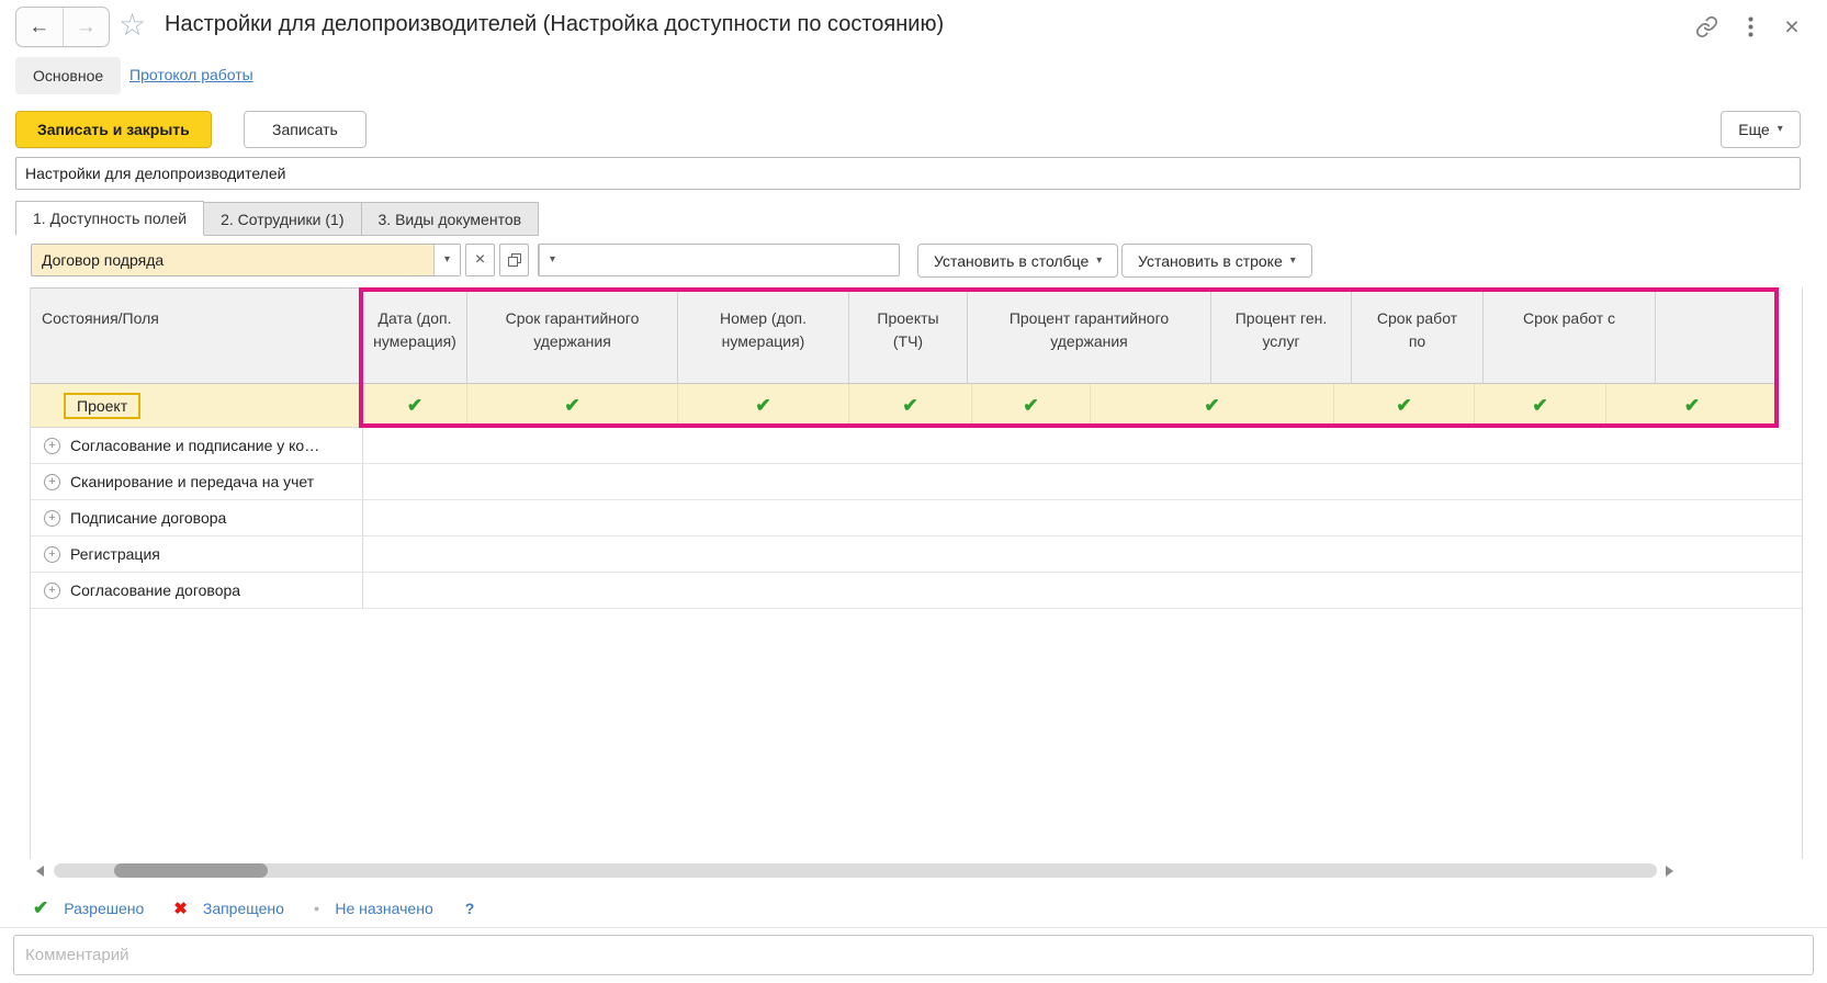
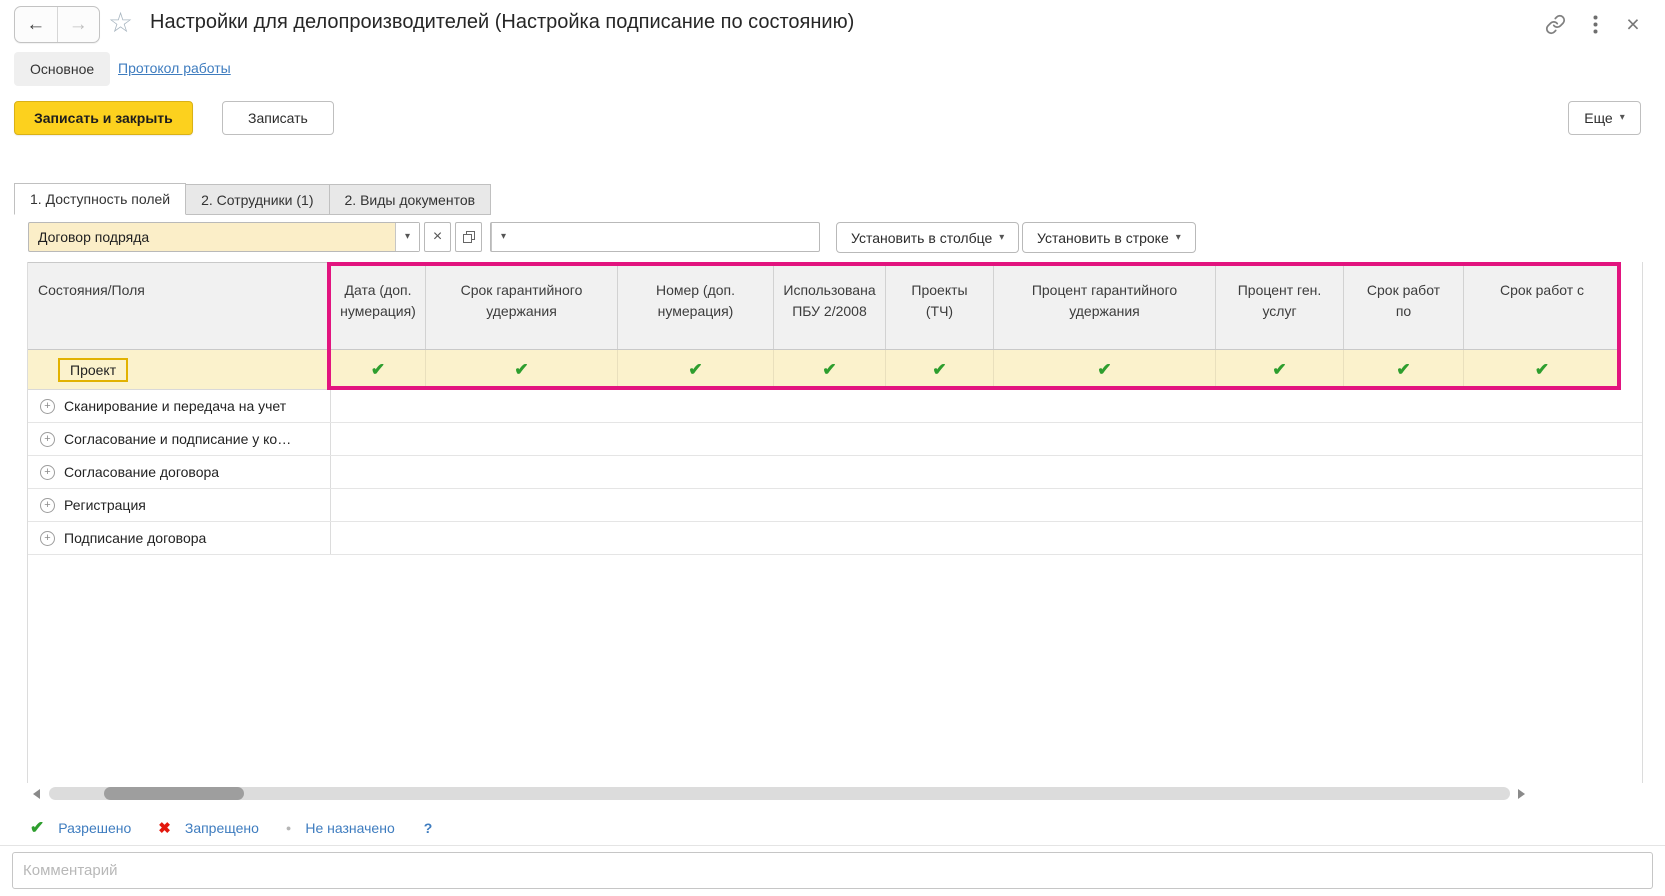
  ←
  →
  ☆
- Настройки для делопроизводителей (Настройка доступности по состоянию)
+ Настройки для делопроизводителей (Настройка подписание по состоянию)
  ×
  Основное
  Протокол работы
  Записать и закрыть
  Записать
  Еще
  ▾
- Настройки для делопроизводителей
  1. Доступность полей
  2. Сотрудники (1)
- 3. Виды документов
+ 2. Виды документов
  Договор подряда
  ▾
  ×
  ▾
  Установить в столбце
  ▾
  Установить в строке
  ▾
  Состояния/Поля
  Дата (доп.
  нумерация)
  Срок гарантийного
  удержания
  Номер (доп.
  нумерация)
+ Использована
+ ПБУ 2/2008
  Проекты
  (ТЧ)
  Процент гарантийного
  удержания
  Процент ген.
  услуг
  Срок работ
  по
  Срок работ с
  Проект
  ✔
  ✔
  ✔
  ✔
  ✔
  ✔
  ✔
  ✔
  ✔
  +
- Согласование и подписание у ко…
+ Сканирование и передача на учет
  +
- Сканирование и передача на учет
+ Согласование и подписание у ко…
  +
- Подписание договора
+ Согласование договора
  +
  Регистрация
  +
- Согласование договора
+ Подписание договора
  ✔
  Разрешено
  ✖
  Запрещено
  ●
  Не назначено
  ?
  Комментарий
